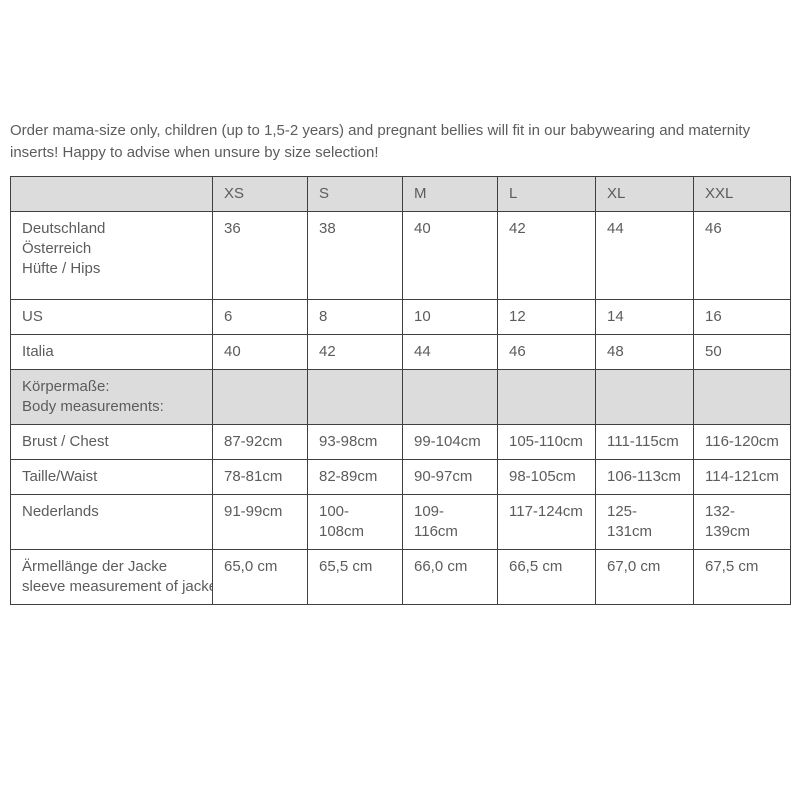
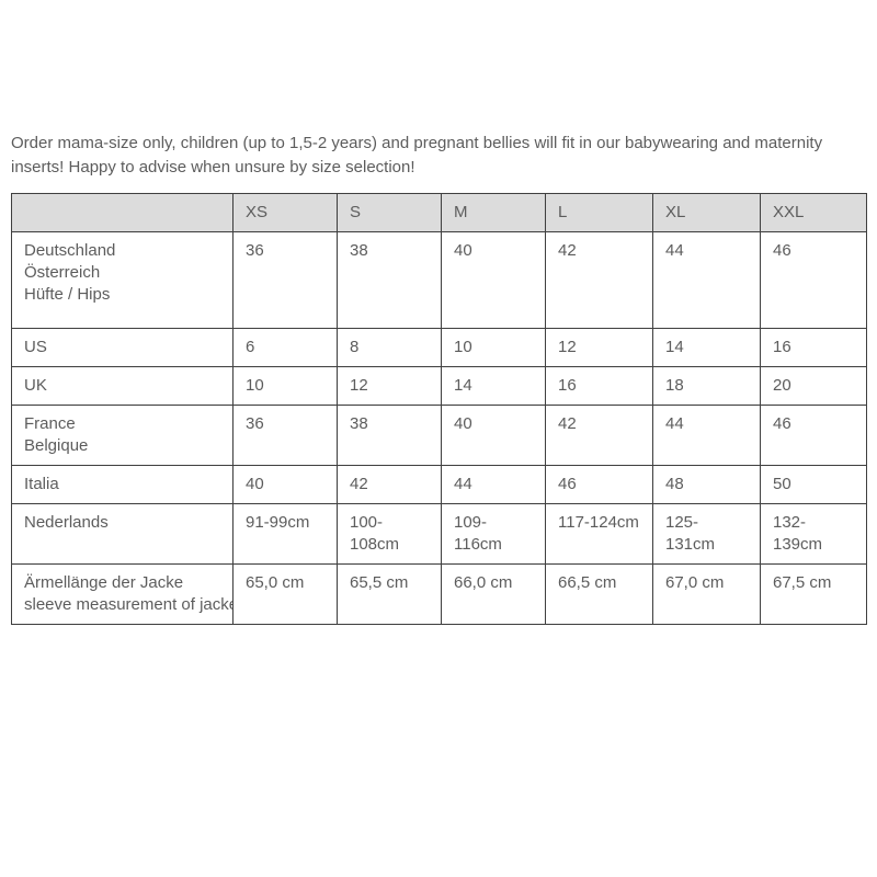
  Order mama-size only, children (up to 1,5-2 years) and pregnant bellies will fit in our babywearing and maternity inserts! Happy to advise when unsure by size selection!
  	XS	S	M	L	XL	XXL
  DeutschlandÖsterreichHüfte / Hips	36	38	40	42	44	46
  US	6	8	10	12	14	16
+ UK	10	12	14	16	18	20
+ FranceBelgique	36	38	40	42	44	46
  Italia	40	42	44	46	48	50
- Körpermaße:Body measurements:
- Brust / Chest	87-92cm	93-98cm	99-104cm	105-110cm	111-115cm	116-120cm
- Taille/Waist	78-81cm	82-89cm	90-97cm	98-105cm	106-113cm	114-121cm
  Nederlands	91-99cm	100-108cm	109-116cm	117-124cm	125-131cm	132-139cm
  Ärmellänge der Jackesleeve measurement of jack	65,0 cm	65,5 cm	66,0 cm	66,5 cm	67,0 cm	67,5 cm
